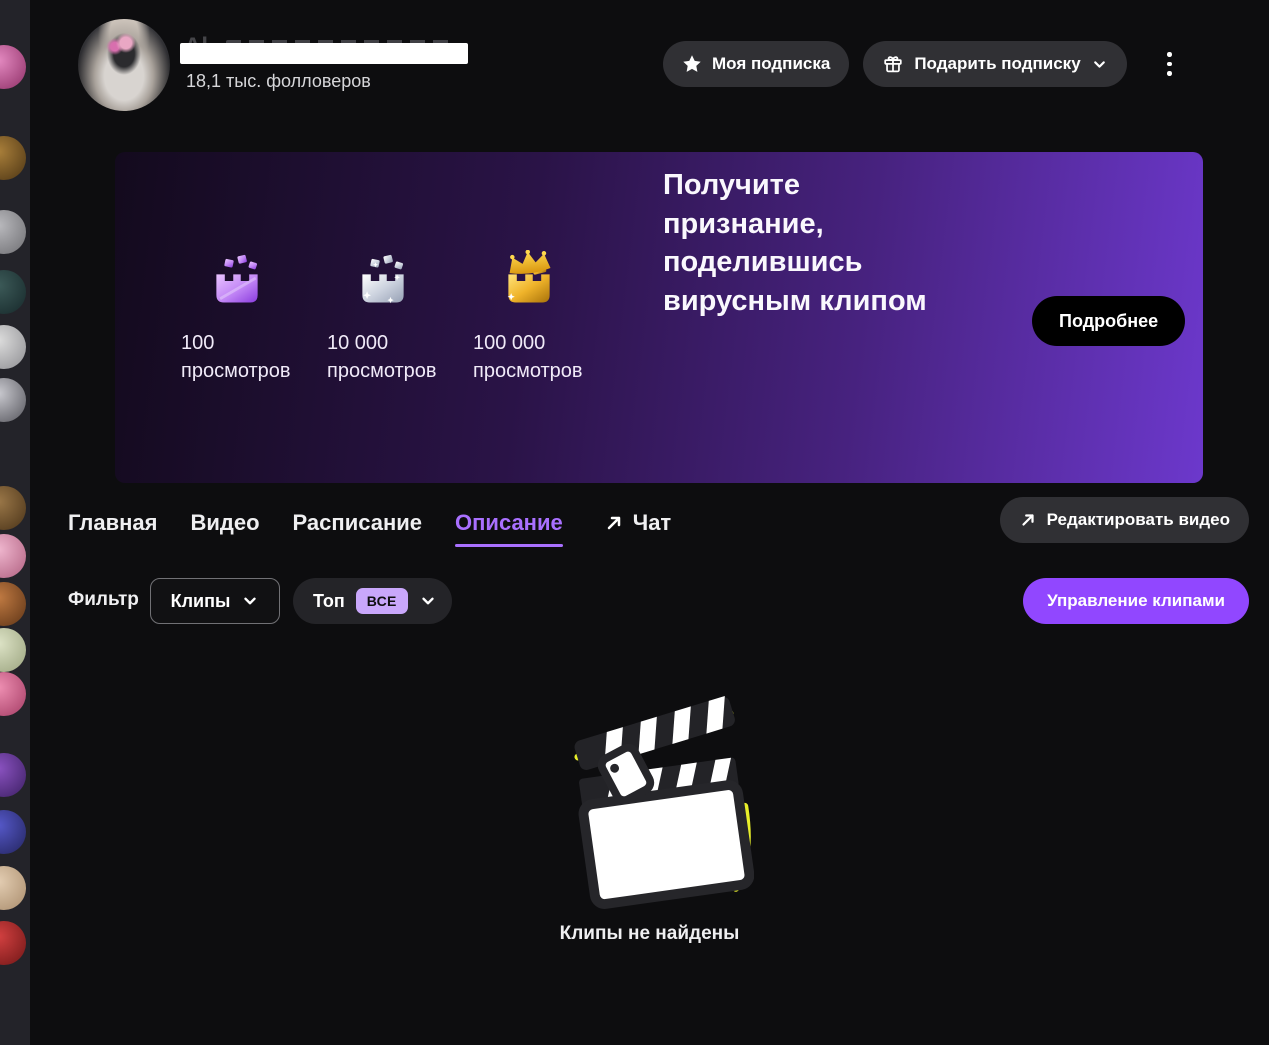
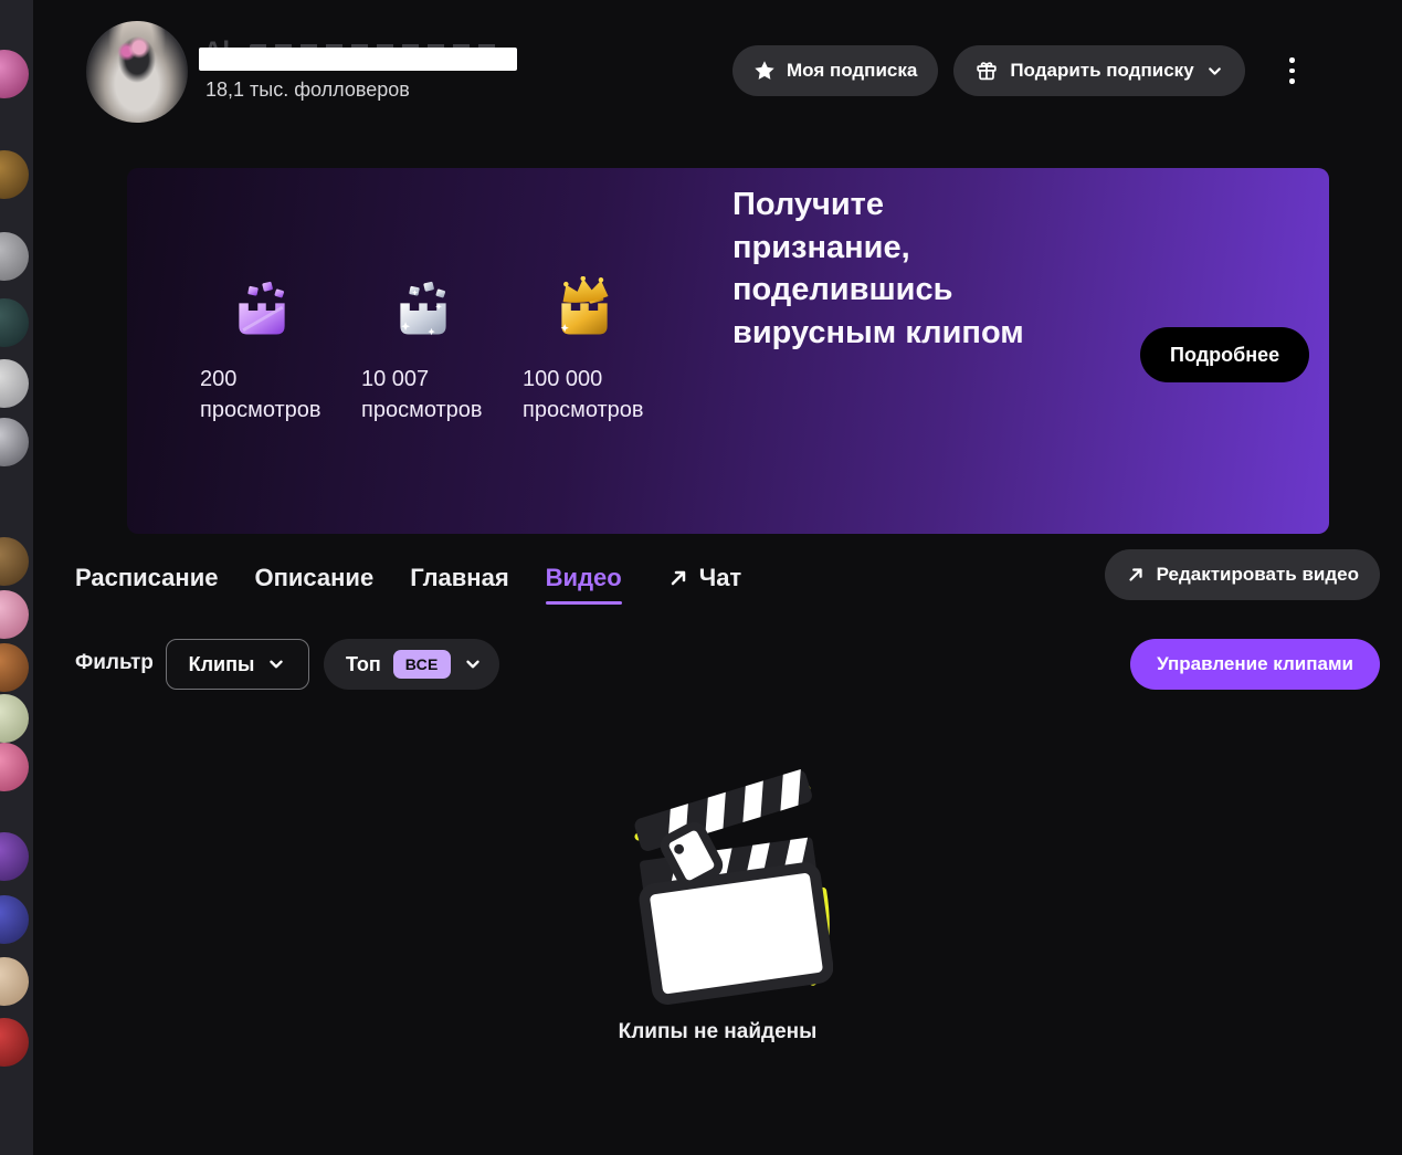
  18,1 тыс. фолловеров
  Моя подписка
  Подарить подписку
- 100
+ 200
  просмотров
- 10 000
+ 10 007
  просмотров
  100 000
  просмотров
  Получите
  признание,
  поделившись
  вирусным клипом
  Подробнее
- Главная
+ Расписание
- Видео
+ Описание
- Расписание
+ Главная
- Описание
+ Видео
  Чат
  Редактировать видео
  Фильтр
  Клипы
  Топ
  ВСЕ
  Управление клипами
  Клипы не найдены
